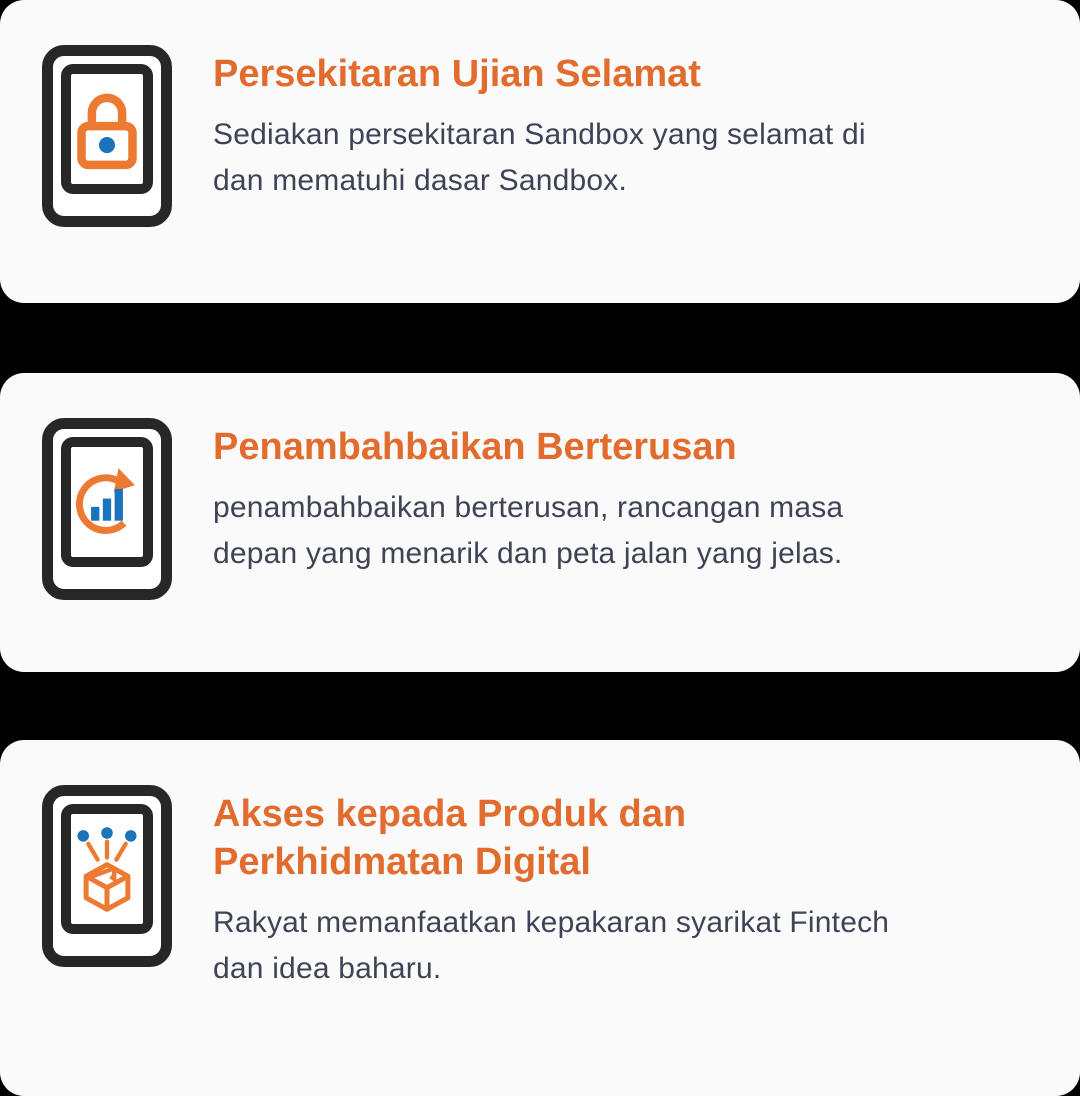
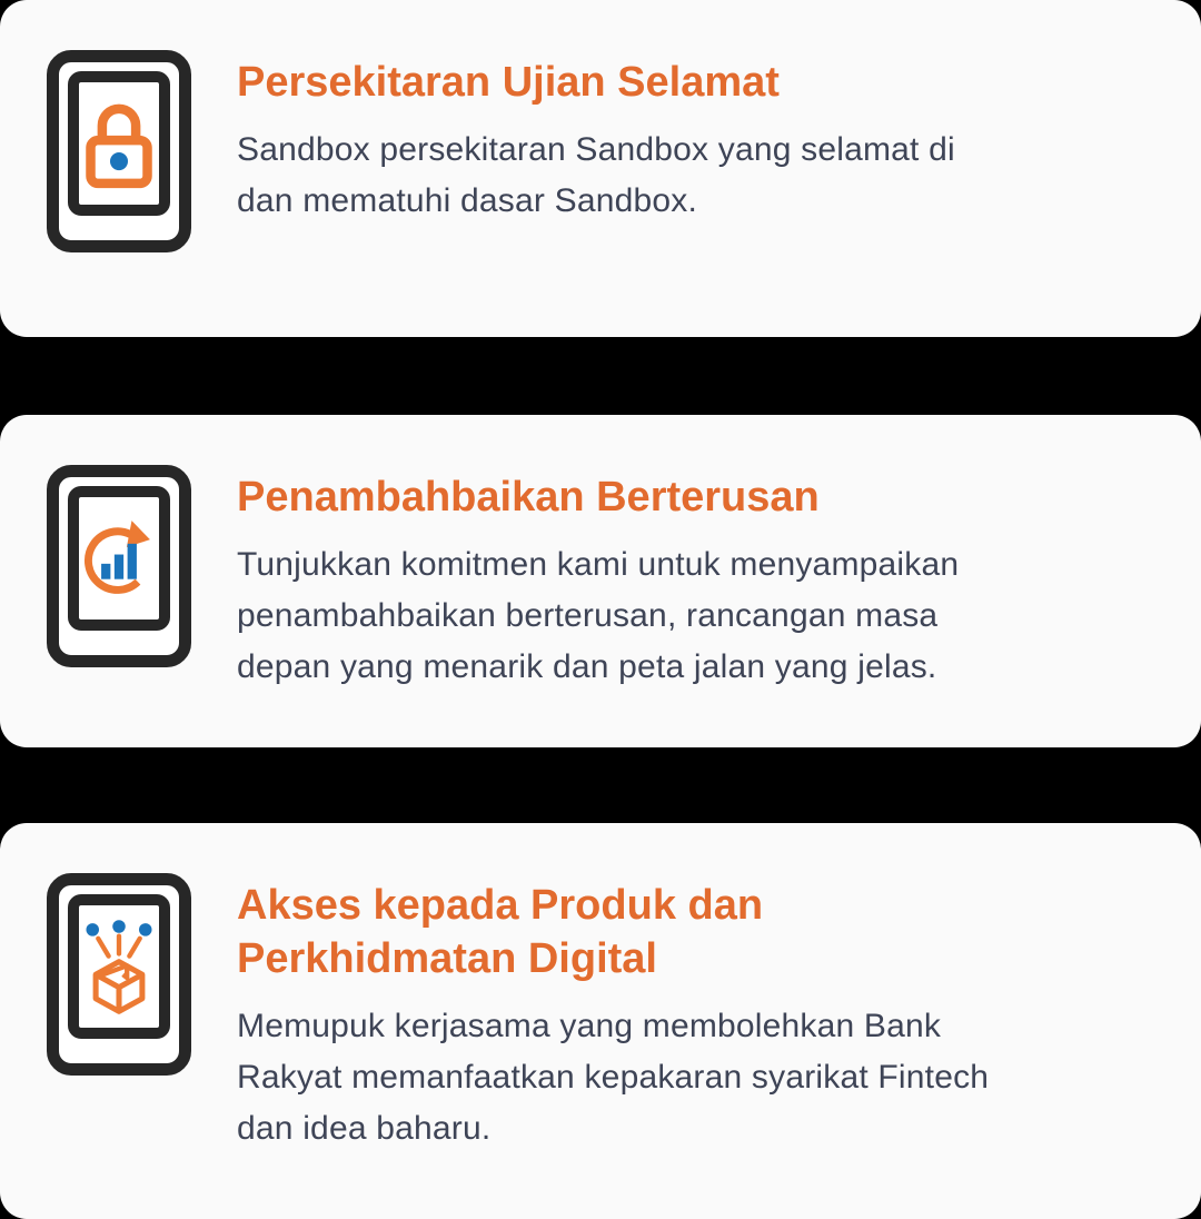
  Persekitaran Ujian Selamat
- Sediakan persekitaran Sandbox yang selamat di
+ Sandbox persekitaran Sandbox yang selamat di
  dan mematuhi dasar Sandbox.
  Penambahbaikan Berterusan
+ Tunjukkan komitmen kami untuk menyampaikan
  penambahbaikan berterusan, rancangan masa
  depan yang menarik dan peta jalan yang jelas.
  Akses kepada Produk dan
  Perkhidmatan Digital
+ Memupuk kerjasama yang membolehkan Bank
  Rakyat memanfaatkan kepakaran syarikat Fintech
  dan idea baharu.
